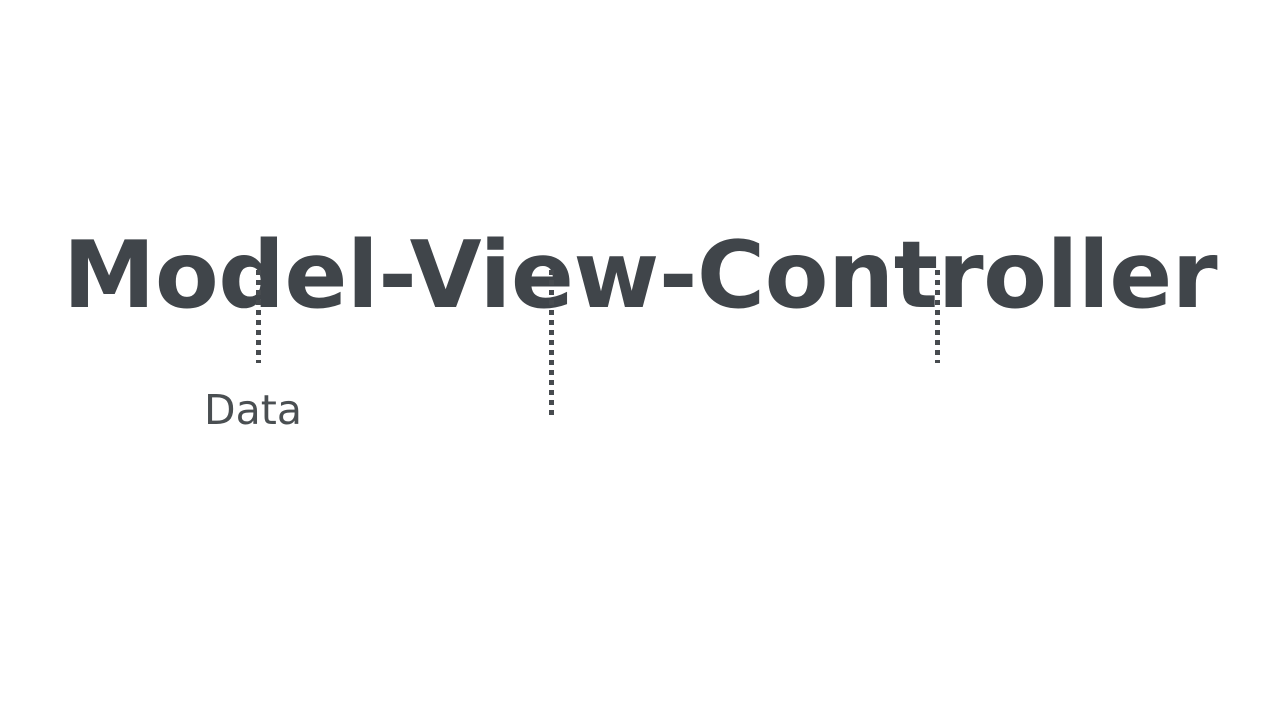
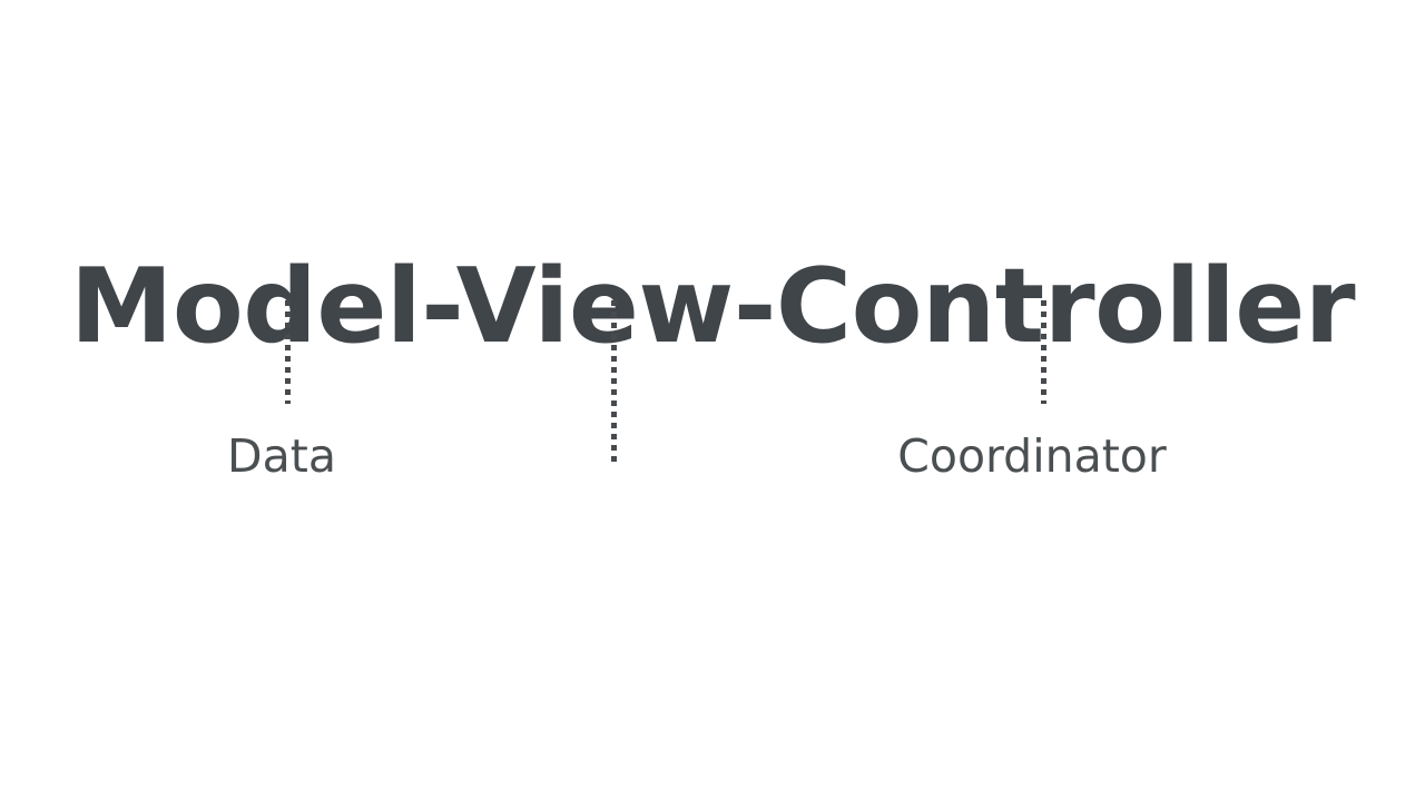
  Model-View-Controller
  Data
+ Coordinator
